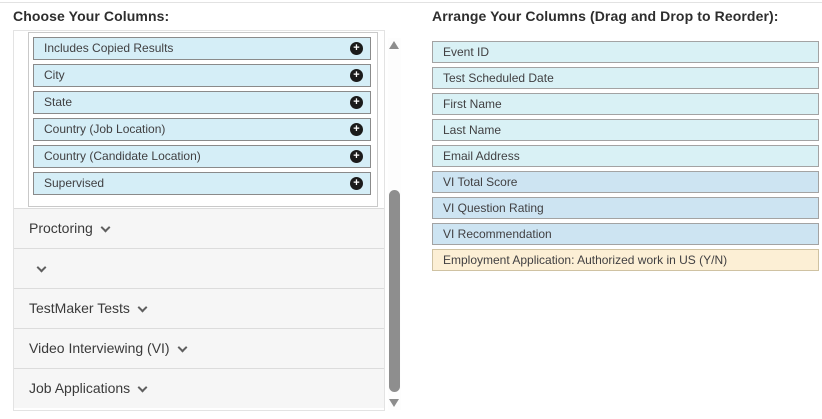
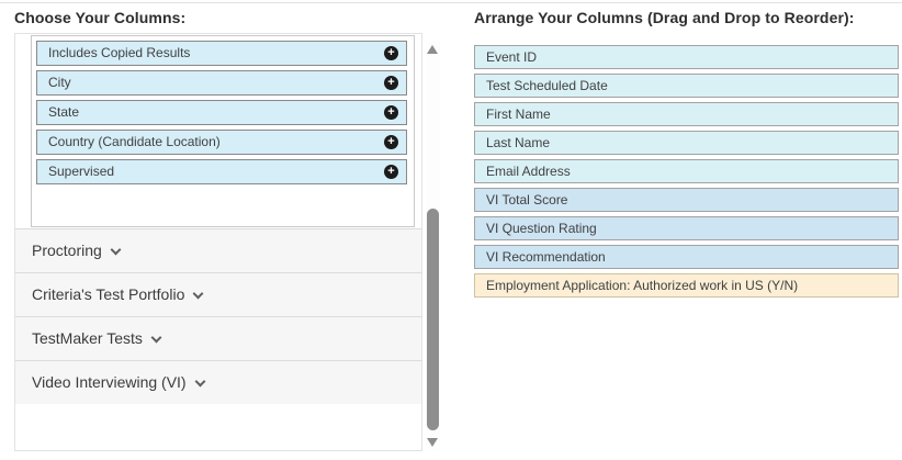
  Choose Your Columns:
  Includes Copied Results
  City
  State
- Country (Job Location)
  Country (Candidate Location)
  Supervised
  Proctoring
+ Criteria's Test Portfolio
  TestMaker Tests
  Video Interviewing (VI)
- Job Applications
  Arrange Your Columns (Drag and Drop to Reorder):
  Event ID
  Test Scheduled Date
  First Name
  Last Name
  Email Address
  VI Total Score
  VI Question Rating
  VI Recommendation
  Employment Application: Authorized work in US (Y/N)
